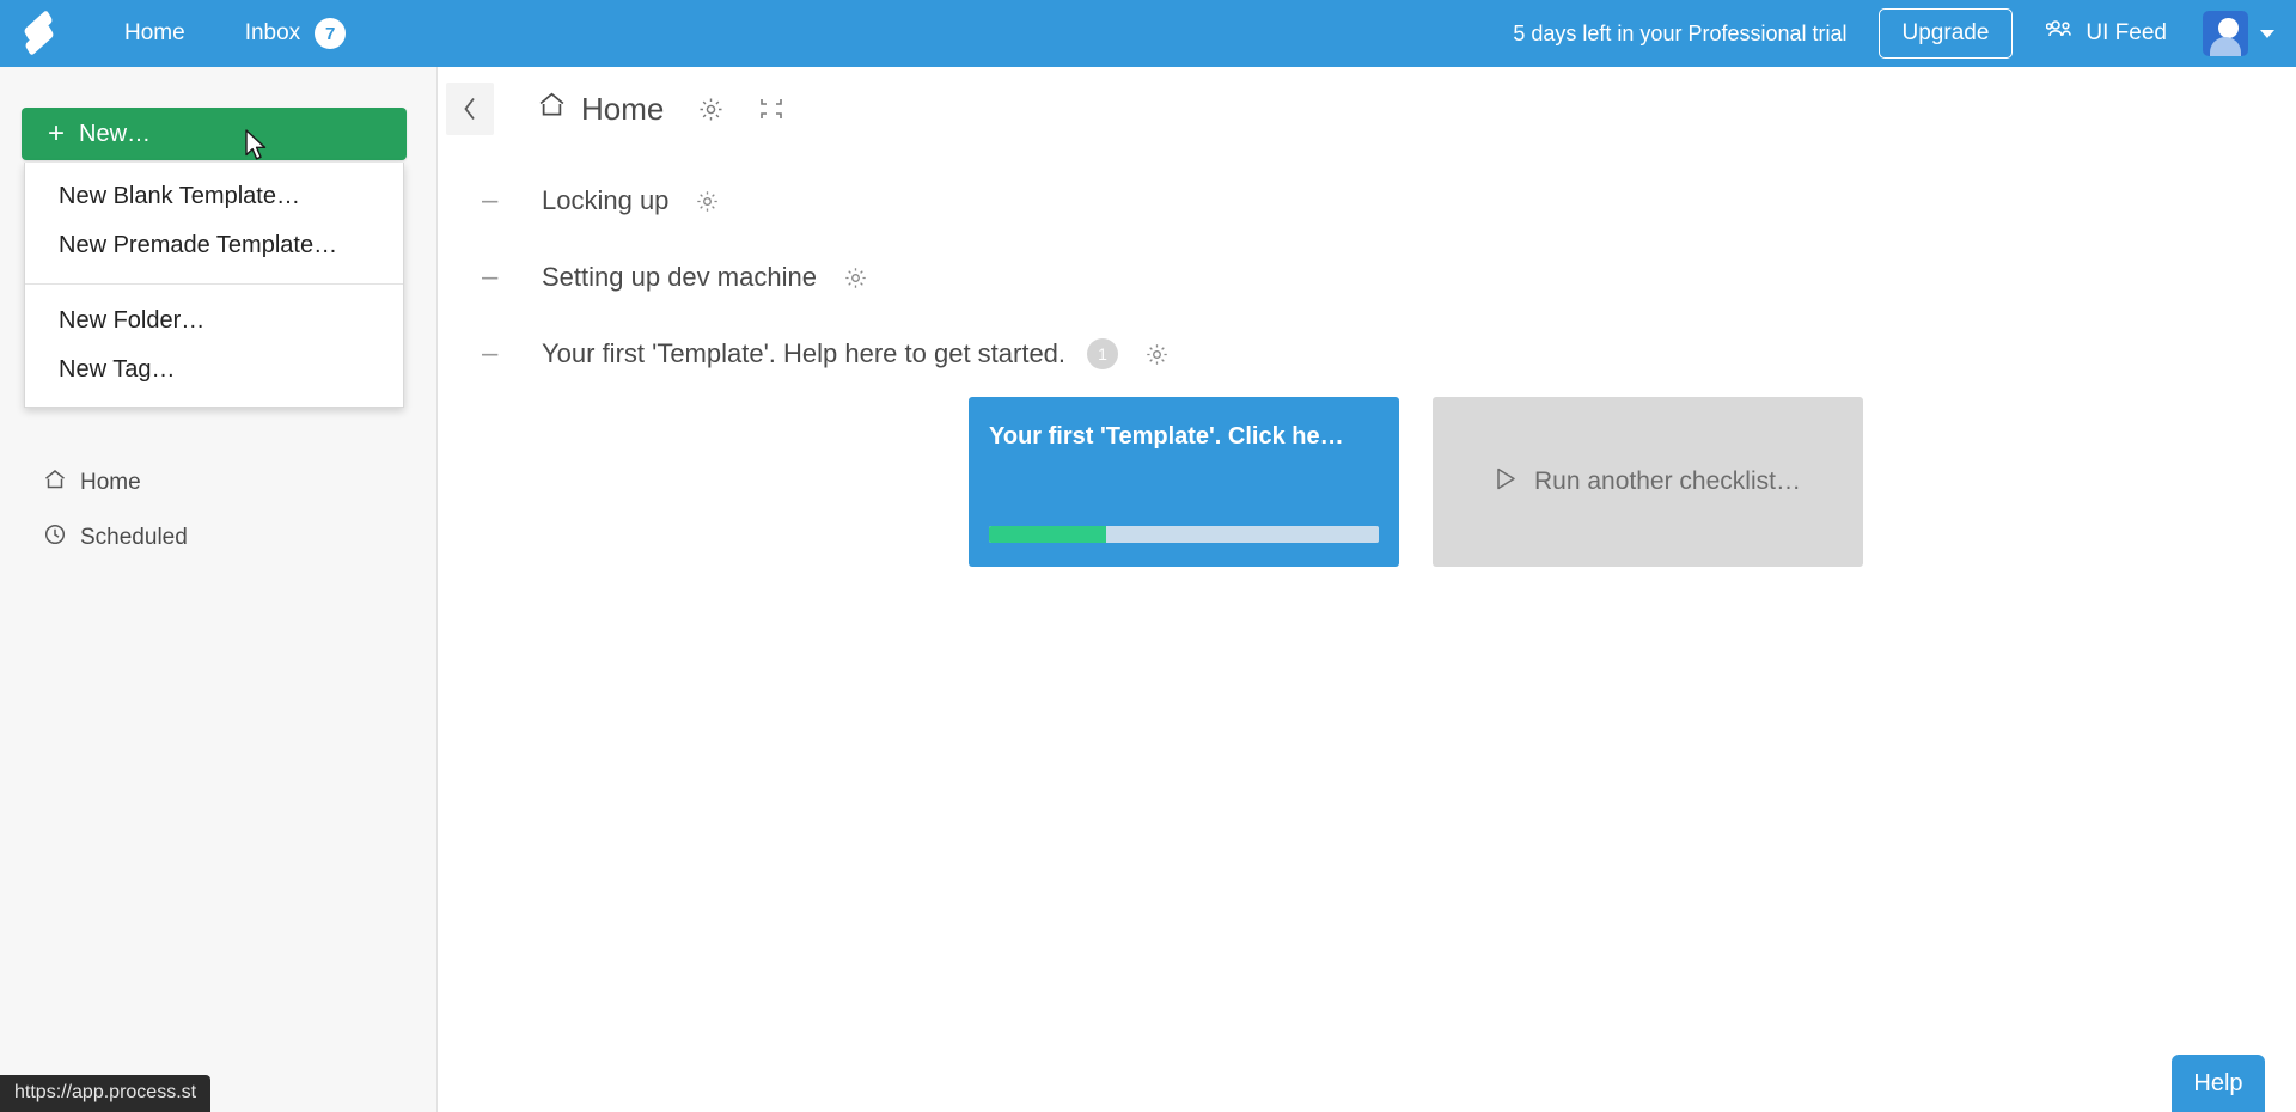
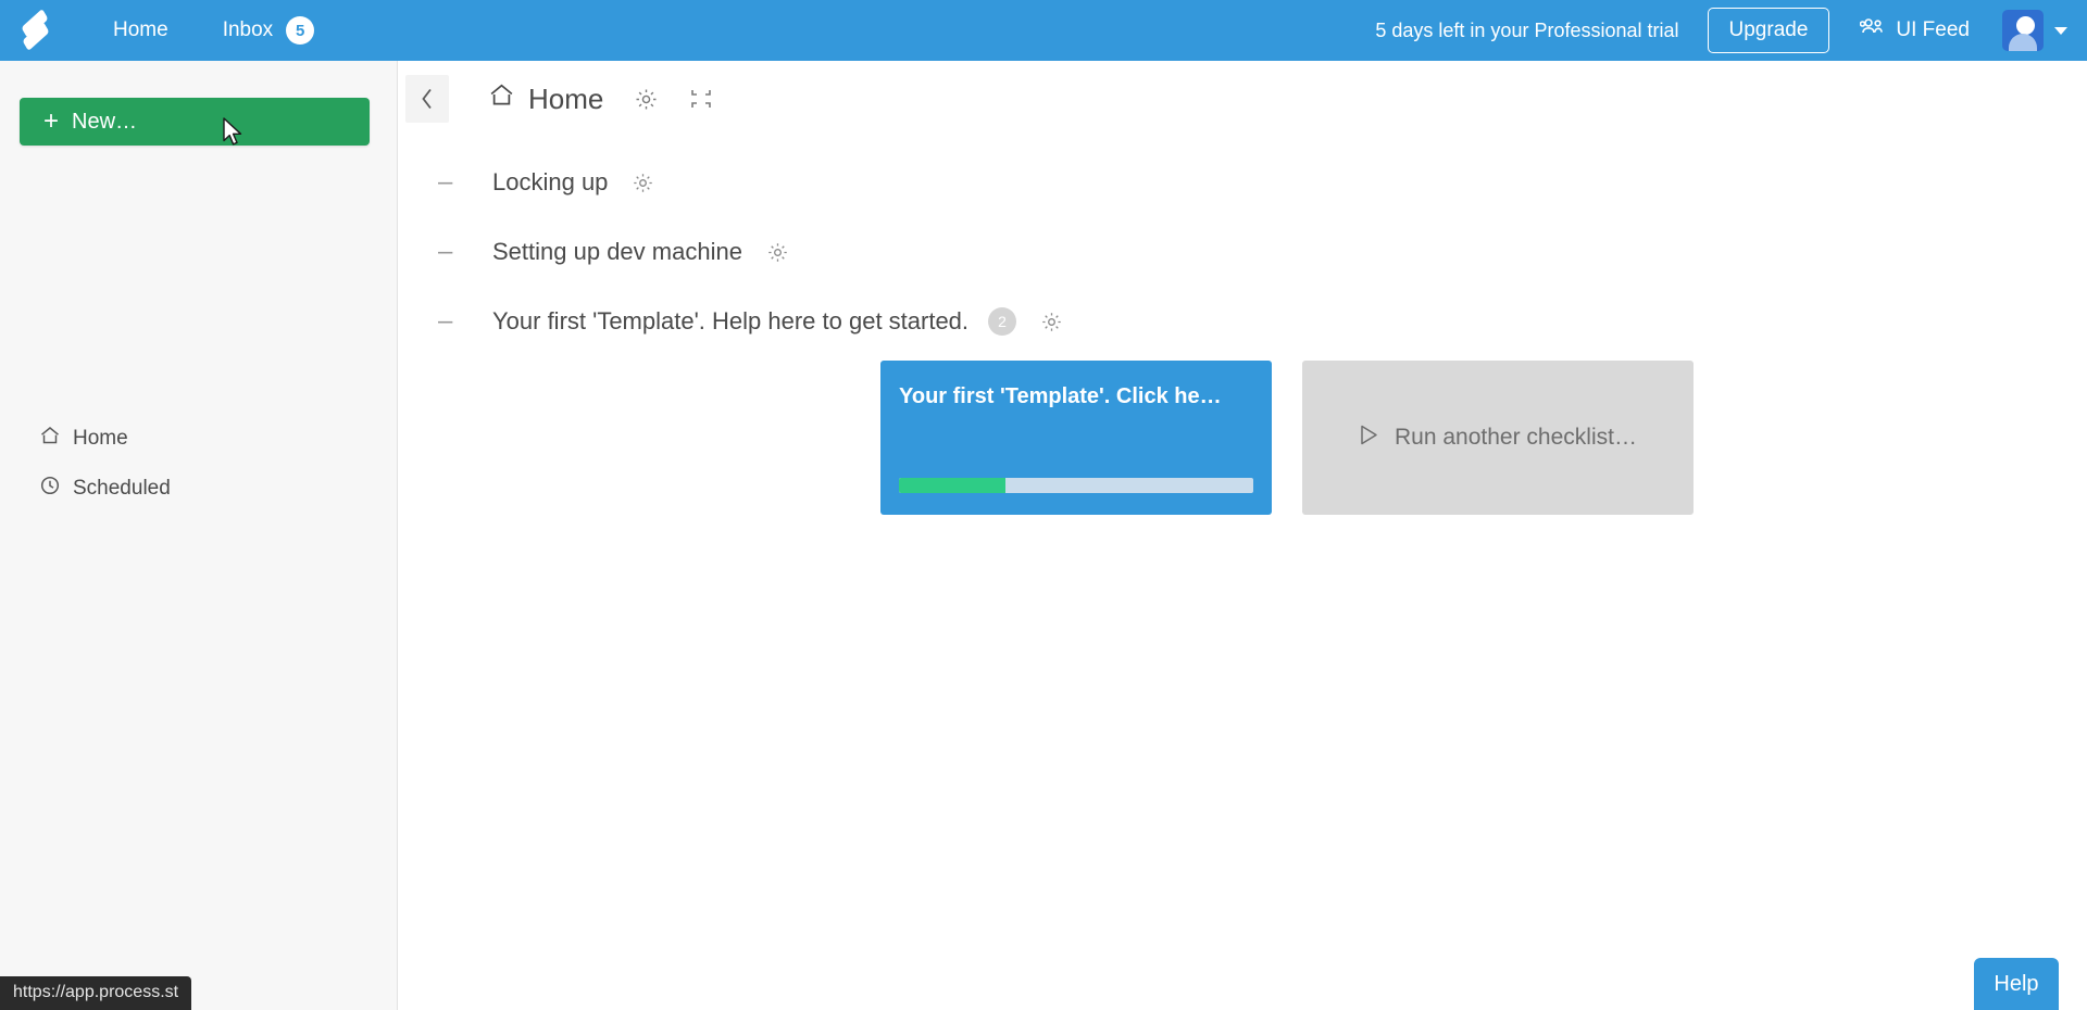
  Home
  Inbox
- 7
+ 5
  5 days left in your Professional trial
  Upgrade
  UI Feed
  +
  New…
  Home
  Scheduled
- New Blank Template…
- New Premade Template…
- New Folder…
- New Tag…
  Home
  –
  Locking up
  –
  Setting up dev machine
  –
  Your first 'Template'. Help here to get started.
- 1
+ 2
  Your first 'Template'. Click he…
  Run another checklist…
  https://app.process.st
  Help
